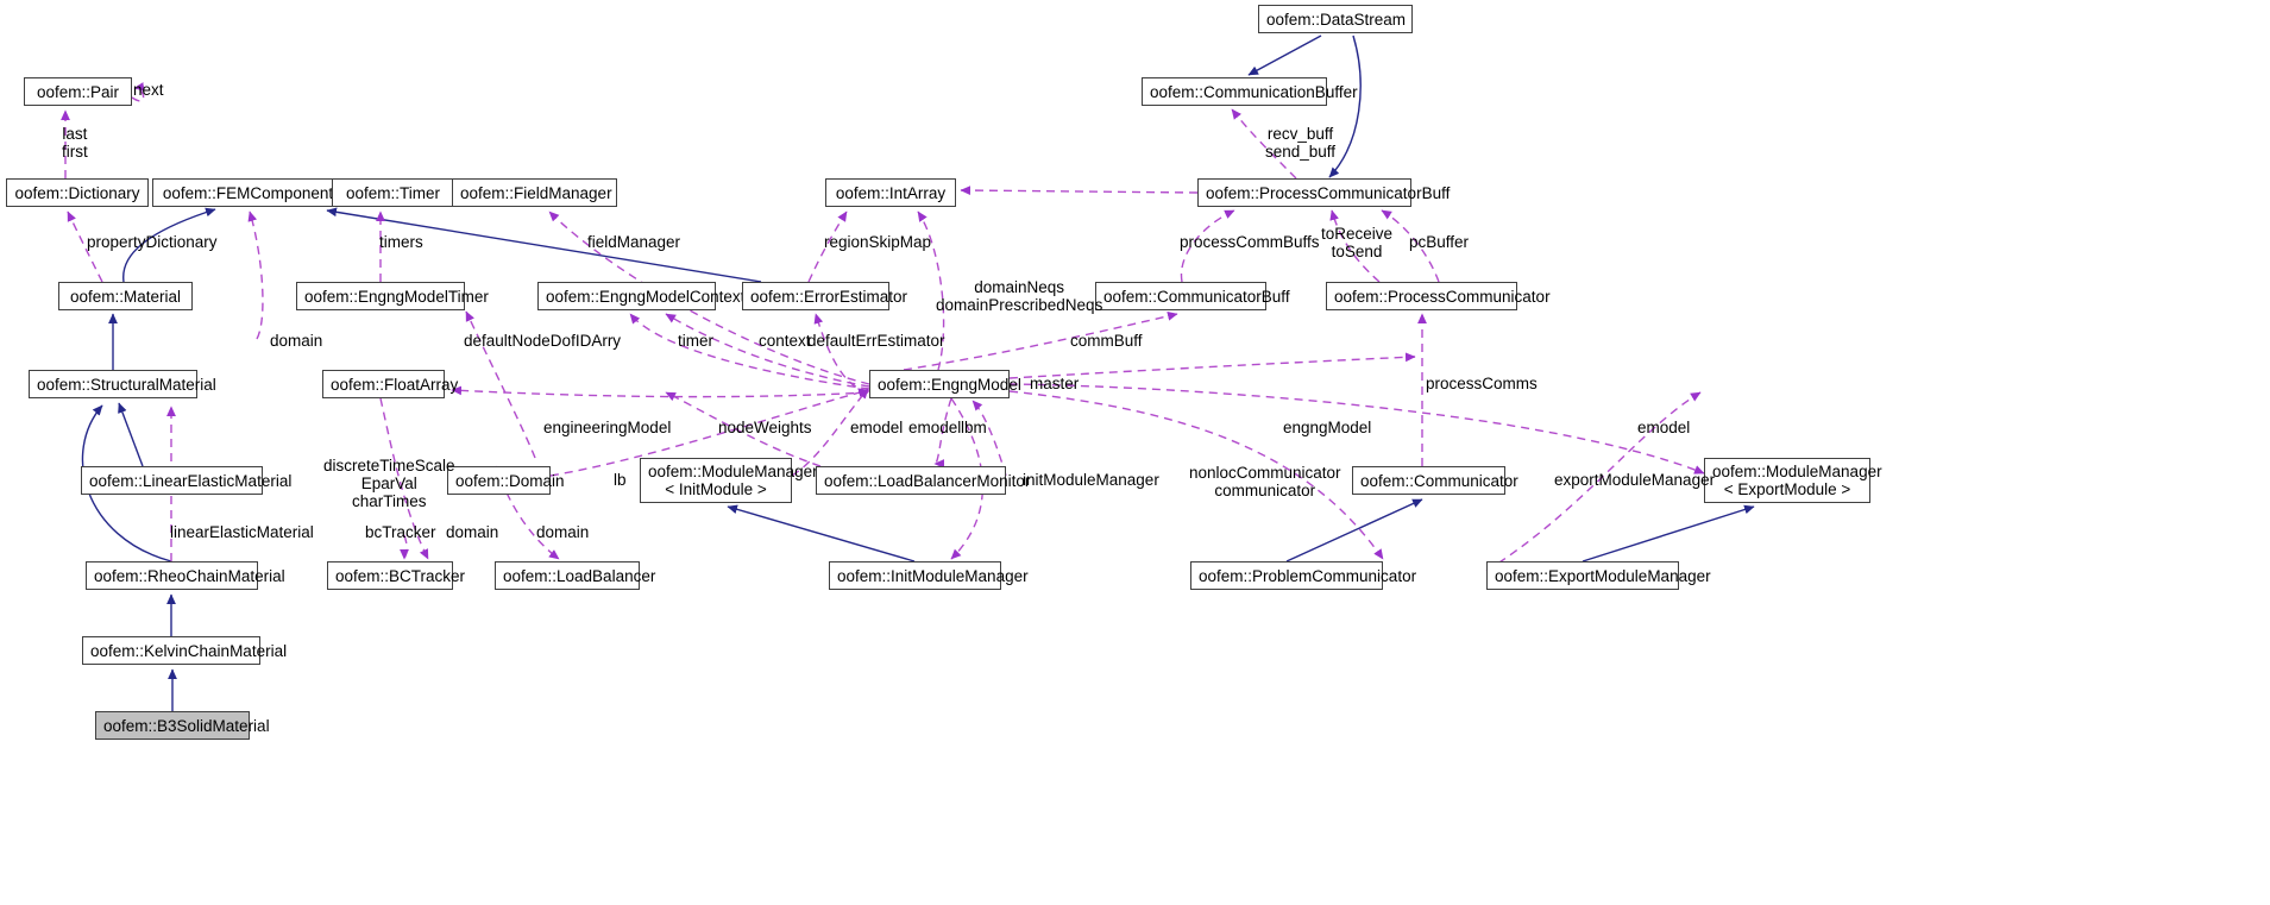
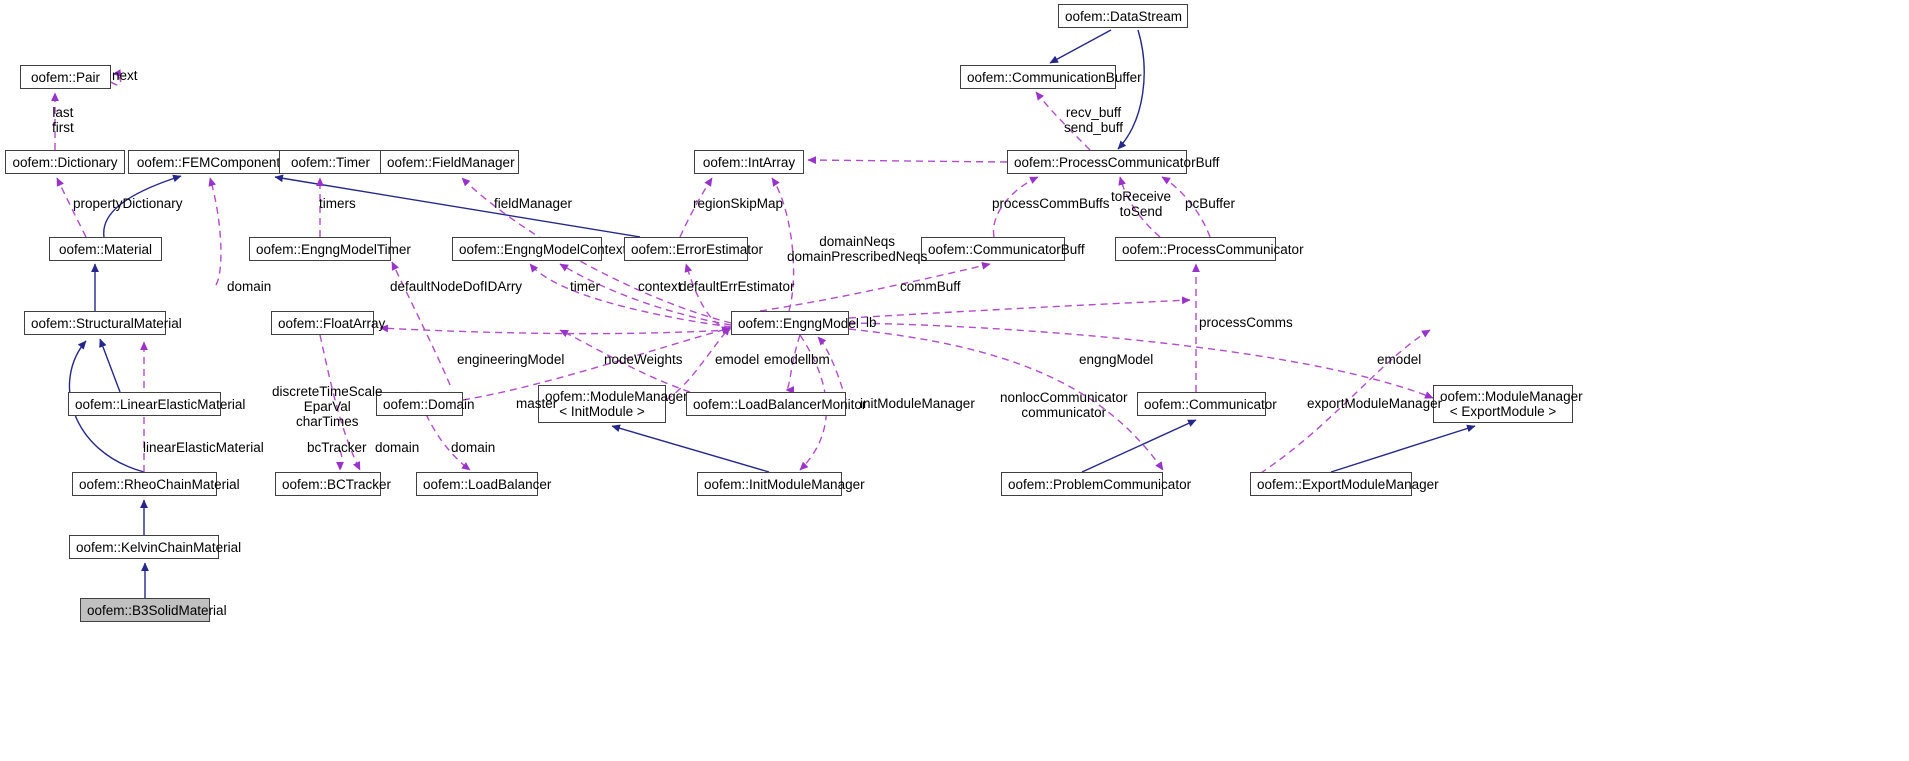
  oofem::Pair
  oofem::Dictionary
  oofem::FEMComponen
  oofem::Timer
  oofem::FieldManager
  oofem::IntArray
  oofem::DataStream
  oofem::CommunicationBuffer
  oofem::ProcessCommunicatorBuff
  oofem::Material
  oofem::EngngModelTimer
  oofem::EngngModelContex
  oofem::ErrorEstimator
  oofem::CommunicatorBuff
  oofem::ProcessCommunicator
  oofem::StructuralMaterial
  oofem::FloatArray
  oofem::EngngModel
  oofem::LinearElasticMaterial
  oofem::Domain
  oofem::ModuleManage
  < InitModule >
  oofem::LoadBalancerMonito
  oofem::Communicator
  oofem::ModuleManager
  < ExportModule >
  oofem::BCTracker
  oofem::LoadBalancer
  oofem::InitModuleManager
  oofem::ProblemCommunicator
  oofem::ExportModuleManager
  oofem::RheoChainMaterial
  oofem::KelvinChainMaterial
  oofem::B3SolidMaterial
  next
  last
  first
  propertyDictionary
  timers
  fieldManager
  regionSkipMap
  processCommBuffs
  toReceive
  toSend
  pcBuffer
  recv_buff
  send_buff
  domain
  defaultNodeDofIDArry
  timer
  context
  defaultErrEstimator
  domainNeqs
  domainPrescribedNeqs
  commBuff
  processComms
- master
+ lb
  emodel
  engngModel
  engineeringModel
  nodeWeights
  emodel
  emodel
  lbm
- lb
+ master
  discreteTimeScale
  EparVal
  charTimes
  initModuleManager
  nonlocCommunicator
  communicator
  exportModuleManager
  bcTracker
  domain
  domain
  linearElasticMaterial
